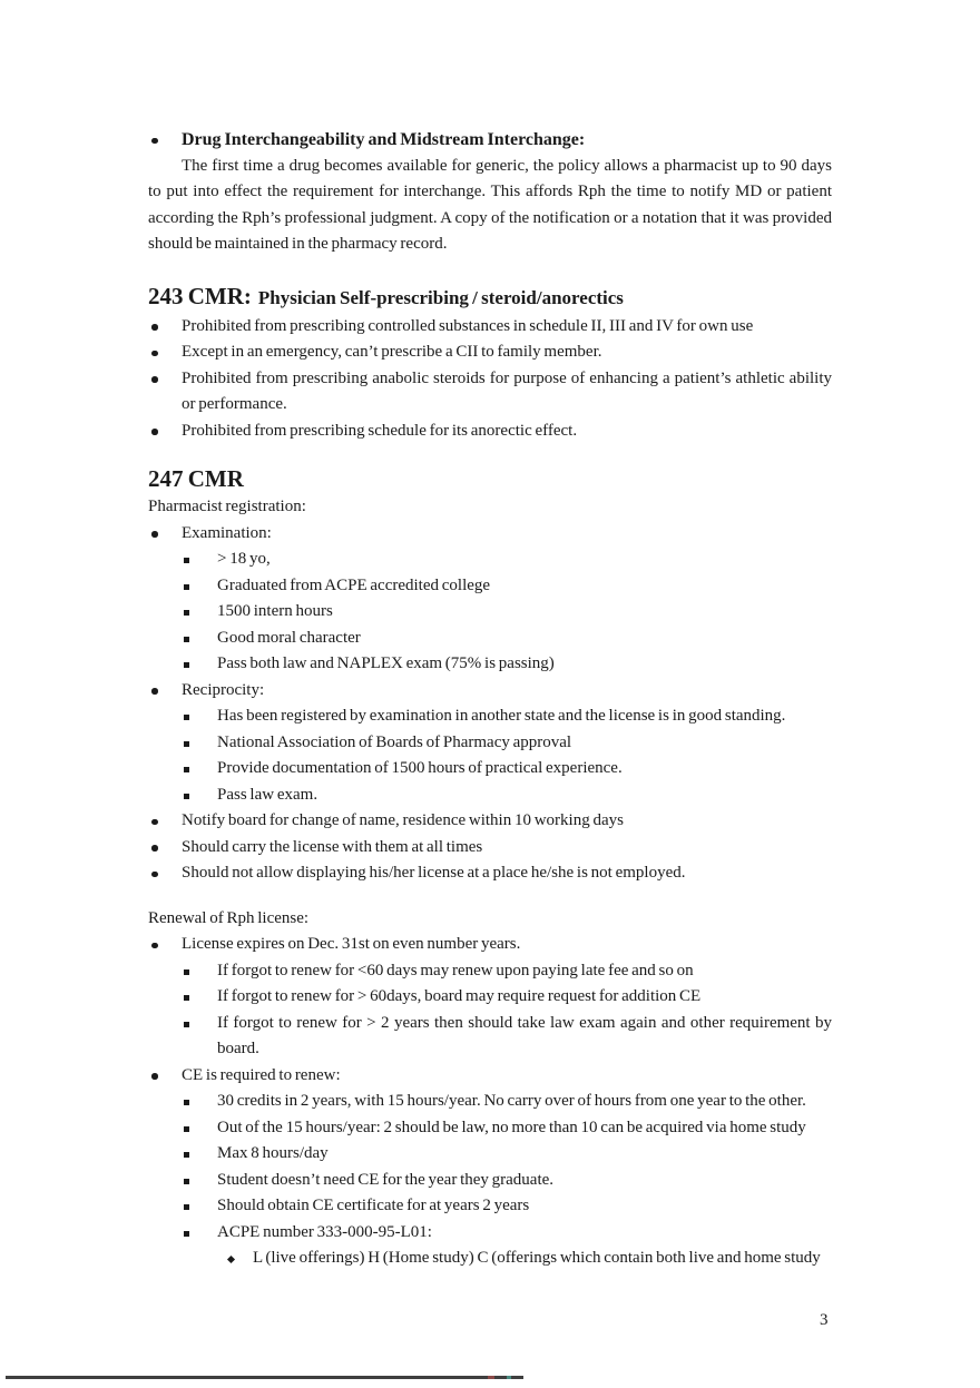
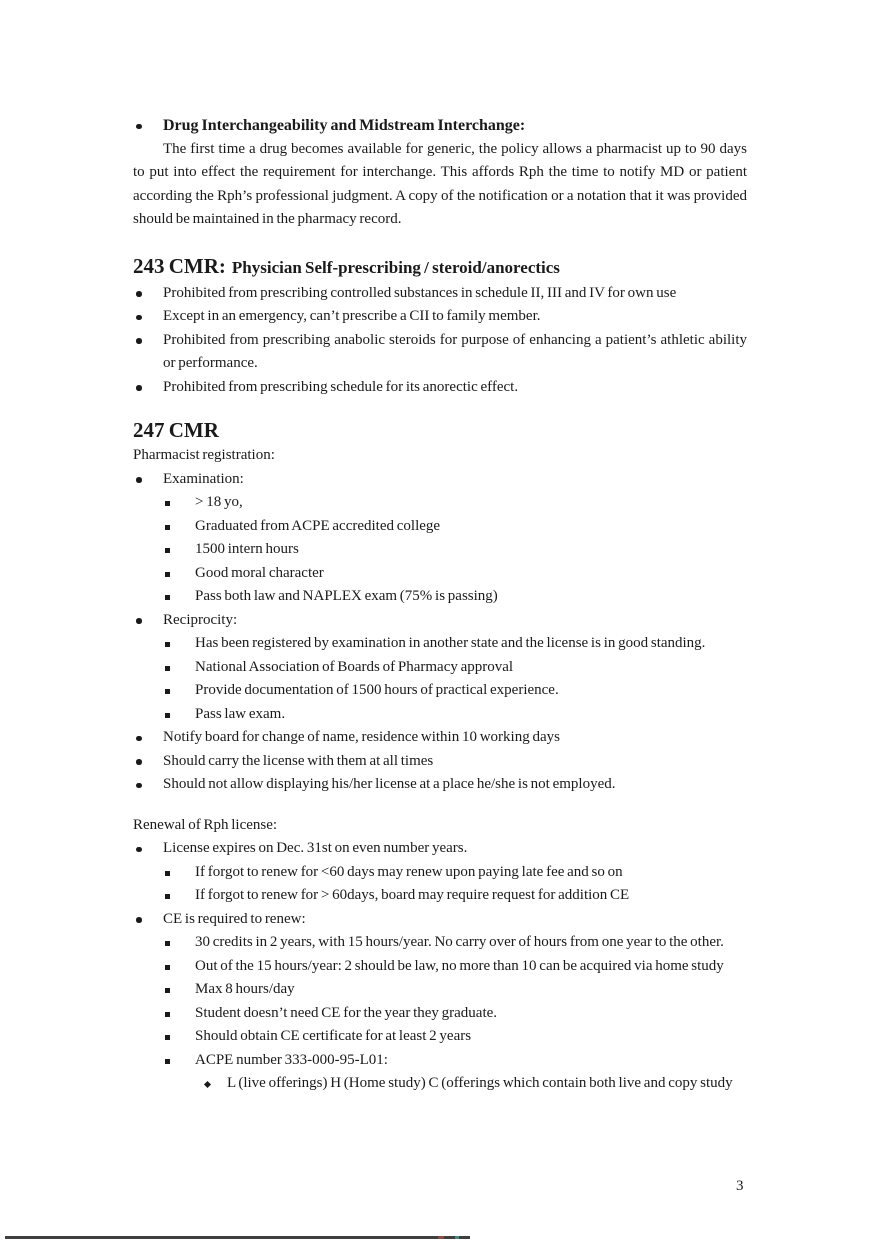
  Drug Interchangeability and Midstream Interchange:
  The first time a drug becomes available for generic, the policy allows a pharmacist up to 90 days
  to put into effect the requirement for interchange. This affords Rph the time to notify MD or patient
  according the Rph’s professional judgment. A copy of the notification or a notation that it was provided
  should be maintained in the pharmacy record.
  243 CMR: Physician Self-prescribing / steroid/anorectics
  Prohibited from prescribing controlled substances in schedule II, III and IV for own use
  Except in an emergency, can’t prescribe a CII to family member.
  Prohibited from prescribing anabolic steroids for purpose of enhancing a patient’s athletic ability
  or performance.
  Prohibited from prescribing schedule for its anorectic effect.
  247 CMR
  Pharmacist registration:
  Examination:
  > 18 yo,
  Graduated from ACPE accredited college
  1500 intern hours
  Good moral character
  Pass both law and NAPLEX exam (75% is passing)
  Reciprocity:
  Has been registered by examination in another state and the license is in good standing.
  National Association of Boards of Pharmacy approval
  Provide documentation of 1500 hours of practical experience.
  Pass law exam.
  Notify board for change of name, residence within 10 working days
  Should carry the license with them at all times
  Should not allow displaying his/her license at a place he/she is not employed.
  Renewal of Rph license:
  License expires on Dec. 31st on even number years.
  If forgot to renew for <60 days may renew upon paying late fee and so on
  If forgot to renew for > 60days, board may require request for addition CE
- If forgot to renew for > 2 years then should take law exam again and other requirement by
- board.
  CE is required to renew:
  30 credits in 2 years, with 15 hours/year. No carry over of hours from one year to the other.
  Out of the 15 hours/year: 2 should be law, no more than 10 can be acquired via home study
  Max 8 hours/day
  Student doesn’t need CE for the year they graduate.
- Should obtain CE certificate for at years 2 years
+ Should obtain CE certificate for at least 2 years
  ACPE number 333-000-95-L01:
- L (live offerings) H (Home study) C (offerings which contain both live and home study
+ L (live offerings) H (Home study) C (offerings which contain both live and copy study
  3
